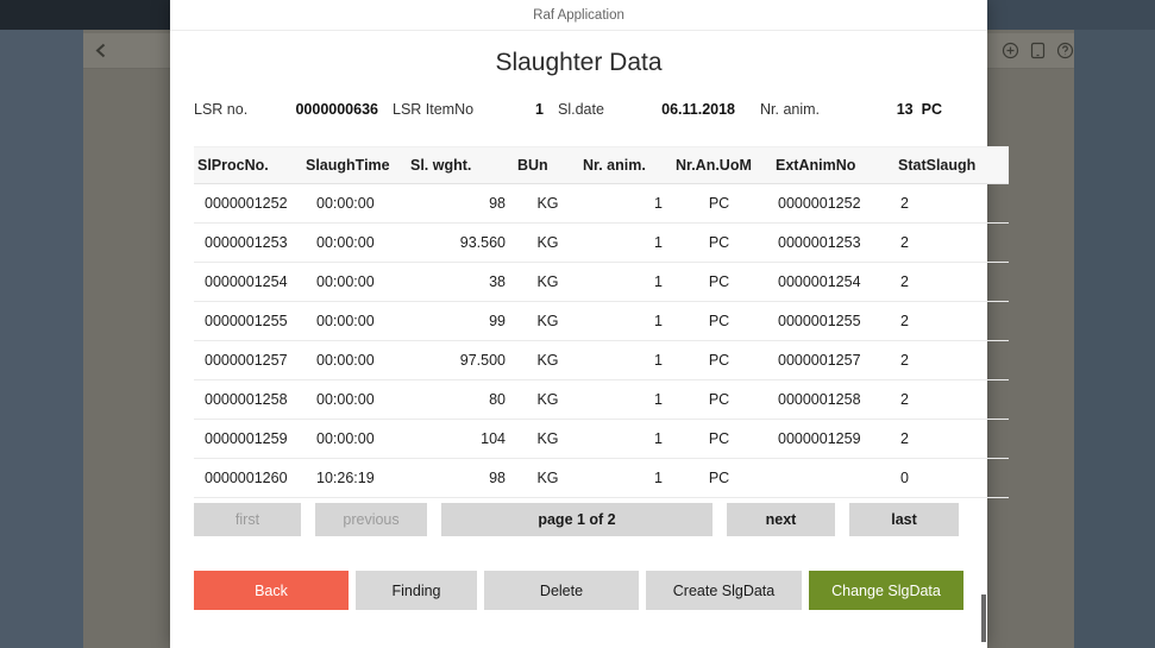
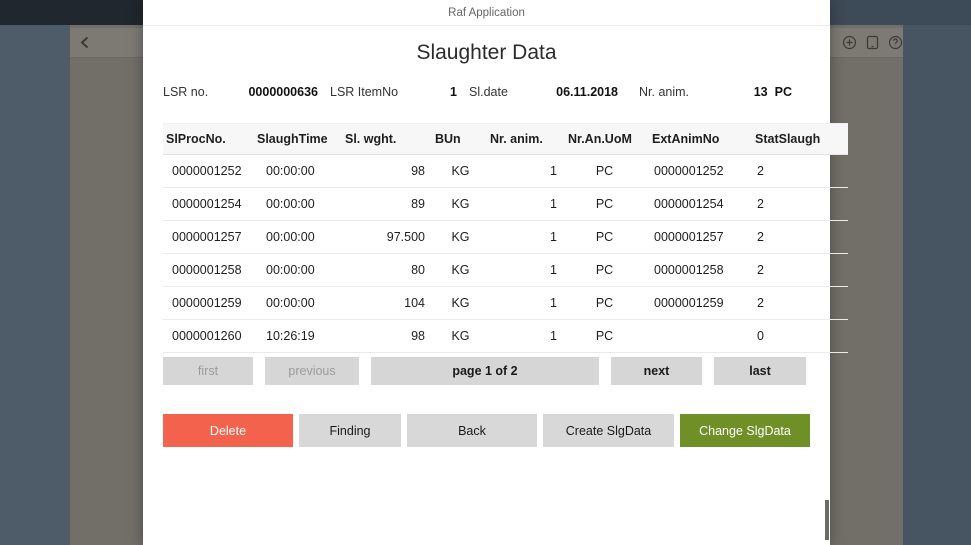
  Raf Application
  Slaughter Data
  LSR no.
  0000000636
  LSR ItemNo
  1
  Sl.date
  06.11.2018
  Nr. anim.
  13 PC
  SlProcNo.	SlaughTime	Sl. wght.	BUn	Nr. anim.	Nr.An.UoM	ExtAnimNo	StatSlaugh
  0000001252	00:00:00	98	KG	1	PC	0000001252	2
- 0000001253	00:00:00	93.560	KG	1	PC	0000001253	2
- 0000001254	00:00:00	38	KG	1	PC	0000001254	2
+ 0000001254	00:00:00	89	KG	1	PC	0000001254	2
- 0000001255	00:00:00	99	KG	1	PC	0000001255	2
  0000001257	00:00:00	97.500	KG	1	PC	0000001257	2
  0000001258	00:00:00	80	KG	1	PC	0000001258	2
  0000001259	00:00:00	104	KG	1	PC	0000001259	2
  0000001260	10:26:19	98	KG	1	PC		0
  first
  previous
  page 1 of 2
  next
  last
- Back
+ Delete
  Finding
- Delete
+ Back
  Create SlgData
  Change SlgData
